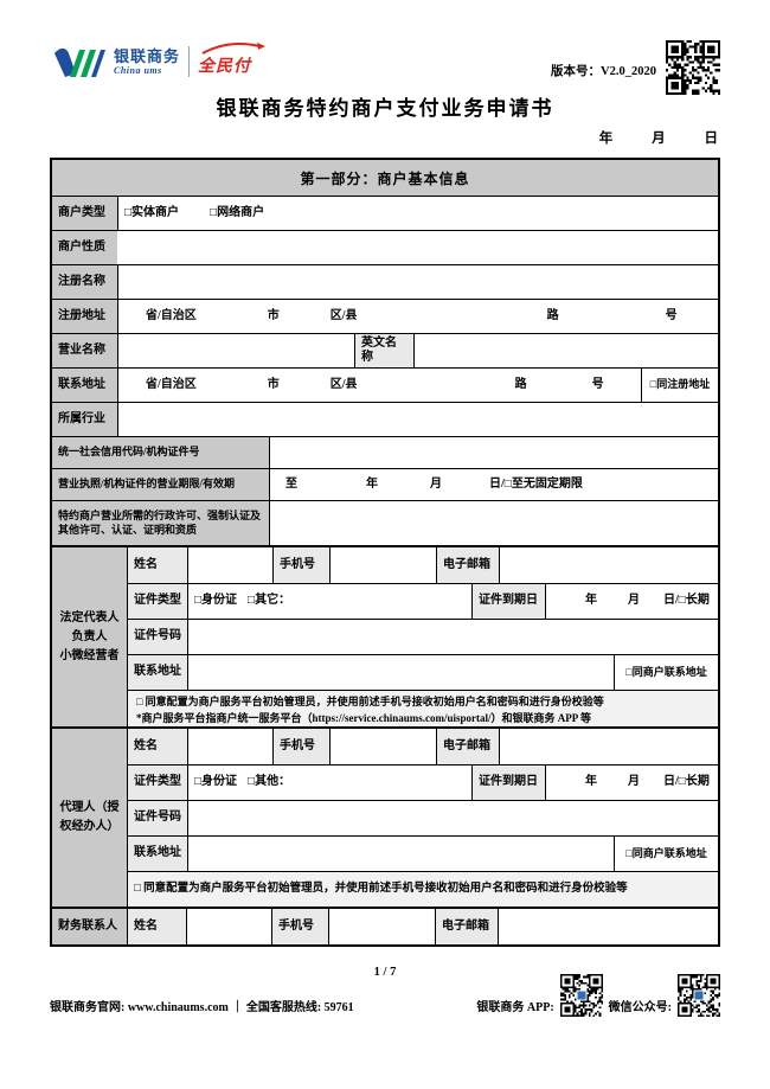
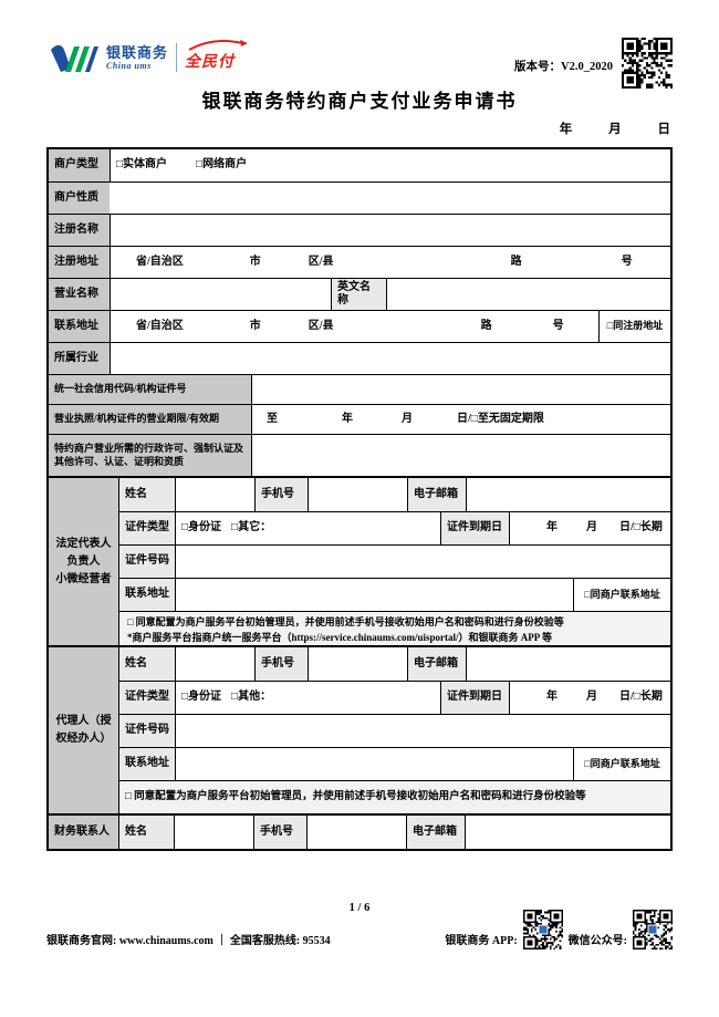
  银联商务
  China ums
  全民付
  版本号：V2.0_2020
  银联商务特约商户支付业务申请书
  年 月 日
- 第一部分：商户基本信息
  商户类型
  □实体商户
  □网络商户
  商户性质
  注册名称
  注册地址
  省/自治区
  市
  区/县
  路
  号
  营业名称
  英文名称
  联系地址
  省/自治区
  市
  区/县
  路
  号
  □同注册地址
  所属行业
  统一社会信用代码/机构证件号
  营业执照/机构证件的营业期限/有效期
  至
  年
  月
  日/□至无固定期限
  特约商户营业所需的行政许可、强制认证及其他许可、认证、证明和资质
  法定代表人
  负责人
  小微经营者
  姓名
  手机号
  电子邮箱
  证件类型
  □身份证
  □其它：
  证件到期日
  年
  月
  日/□长期
  证件号码
  联系地址
  □同商户联系地址
  □ 同意配置为商户服务平台初始管理员，并使用前述手机号接收初始用户名和密码和进行身份校验等
  *商户服务平台指商户统一服务平台（https://service.chinaums.com/uisportal/）和银联商务 APP 等
  代理人（授权经办人）
  姓名
  手机号
  电子邮箱
  证件类型
  □身份证
  □其他：
  证件到期日
  年
  月
  日/□长期
  证件号码
  联系地址
  □同商户联系地址
  □ 同意配置为商户服务平台初始管理员，并使用前述手机号接收初始用户名和密码和进行身份校验等
  财务联系人
  姓名
  手机号
  电子邮箱
- 1 / 7
+ 1 / 6
- 银联商务官网: www.chinaums.com ｜ 全国客服热线: 59761
+ 银联商务官网: www.chinaums.com ｜ 全国客服热线: 95534
  银联商务 APP:
  微信公众号:
